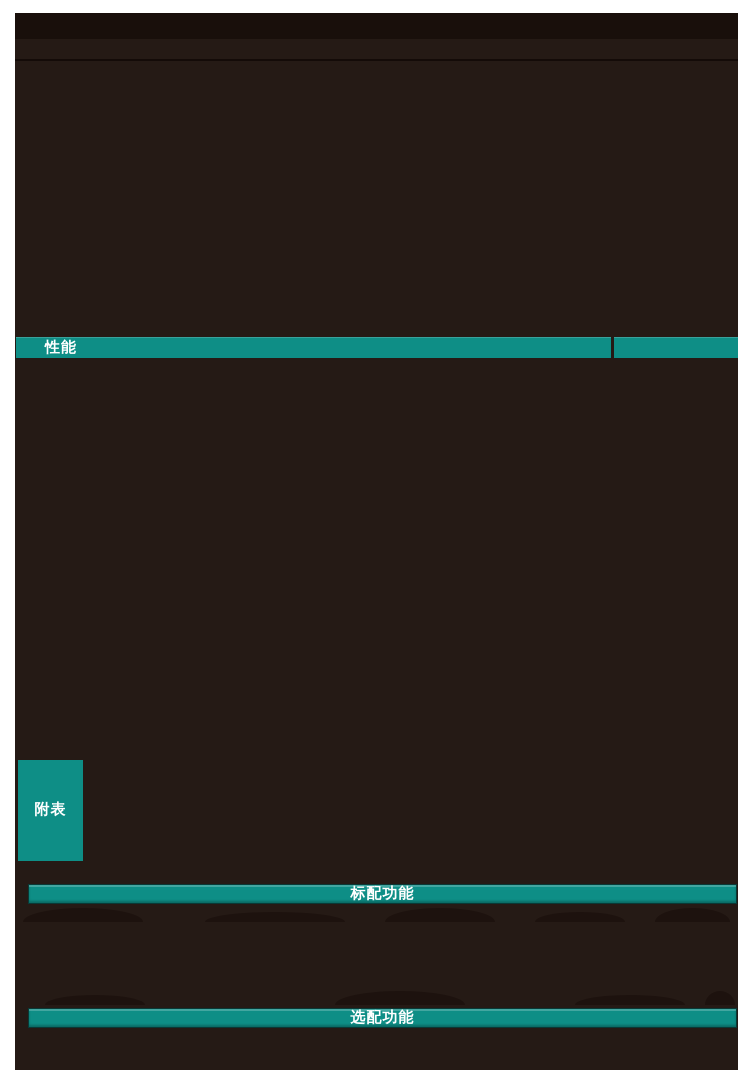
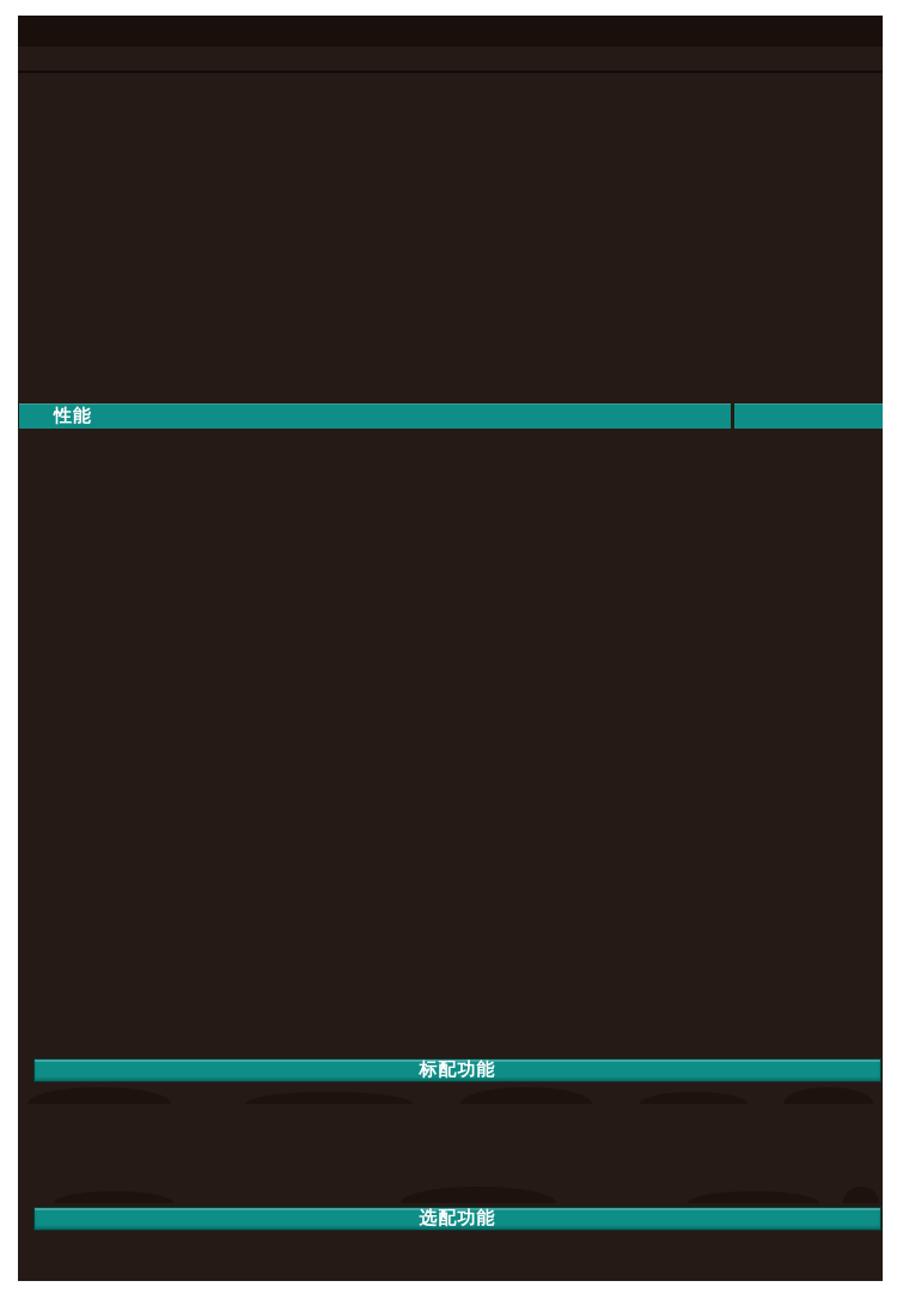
  性能
- 附表
  标配功能
  选配功能
